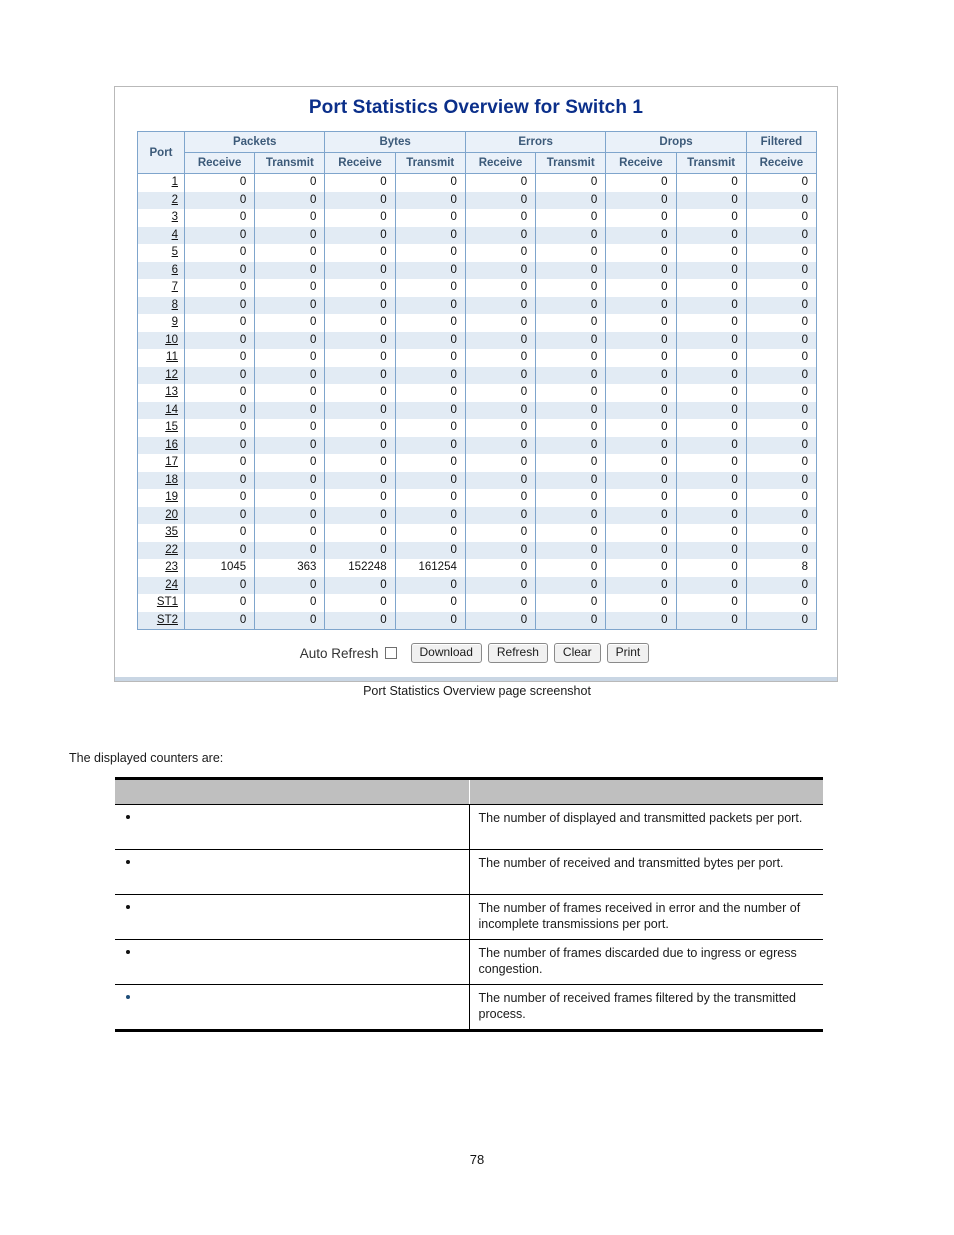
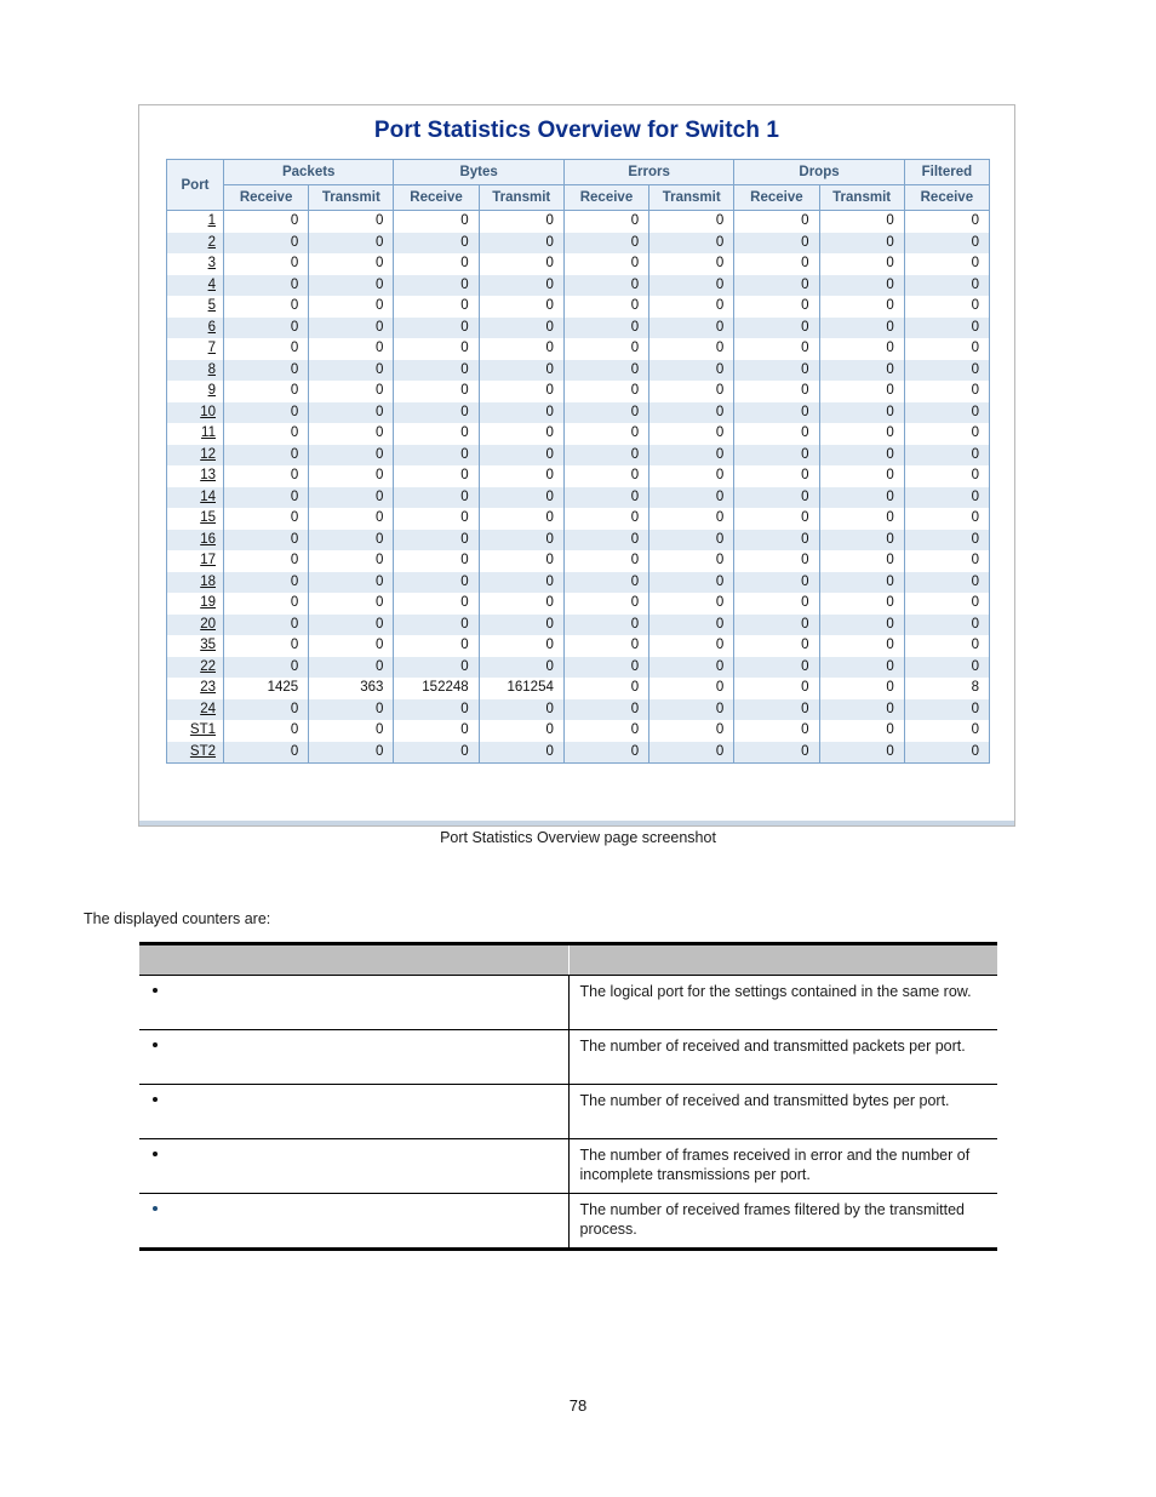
  Port Statistics Overview for Switch 1
  Port	Packets	Bytes	Errors	Drops	Filtered
  Receive	Transmit	Receive	Transmit	Receive	Transmit	Receive	Transmit	Receive
  1	0	0	0	0	0	0	0	0	0
  2	0	0	0	0	0	0	0	0	0
  3	0	0	0	0	0	0	0	0	0
  4	0	0	0	0	0	0	0	0	0
  5	0	0	0	0	0	0	0	0	0
  6	0	0	0	0	0	0	0	0	0
  7	0	0	0	0	0	0	0	0	0
  8	0	0	0	0	0	0	0	0	0
  9	0	0	0	0	0	0	0	0	0
  10	0	0	0	0	0	0	0	0	0
  11	0	0	0	0	0	0	0	0	0
  12	0	0	0	0	0	0	0	0	0
  13	0	0	0	0	0	0	0	0	0
  14	0	0	0	0	0	0	0	0	0
  15	0	0	0	0	0	0	0	0	0
  16	0	0	0	0	0	0	0	0	0
  17	0	0	0	0	0	0	0	0	0
  18	0	0	0	0	0	0	0	0	0
  19	0	0	0	0	0	0	0	0	0
  20	0	0	0	0	0	0	0	0	0
  35	0	0	0	0	0	0	0	0	0
  22	0	0	0	0	0	0	0	0	0
- 23	1045	363	152248	161254	0	0	0	0	8
+ 23	1425	363	152248	161254	0	0	0	0	8
  24	0	0	0	0	0	0	0	0	0
  ST1	0	0	0	0	0	0	0	0	0
  ST2	0	0	0	0	0	0	0	0	0
- Auto Refresh Download Refresh Clear Print
  Port Statistics Overview page screenshot
  The displayed counters are:
+ 	The logical port for the settings contained in the same row.
- 	The number of displayed and transmitted packets per port.
+ 	The number of received and transmitted packets per port.
  	The number of received and transmitted bytes per port.
  	The number of frames received in error and the number of incomplete transmissions per port.
- 	The number of frames discarded due to ingress or egress congestion.
  	The number of received frames filtered by the transmitted process.
  78
